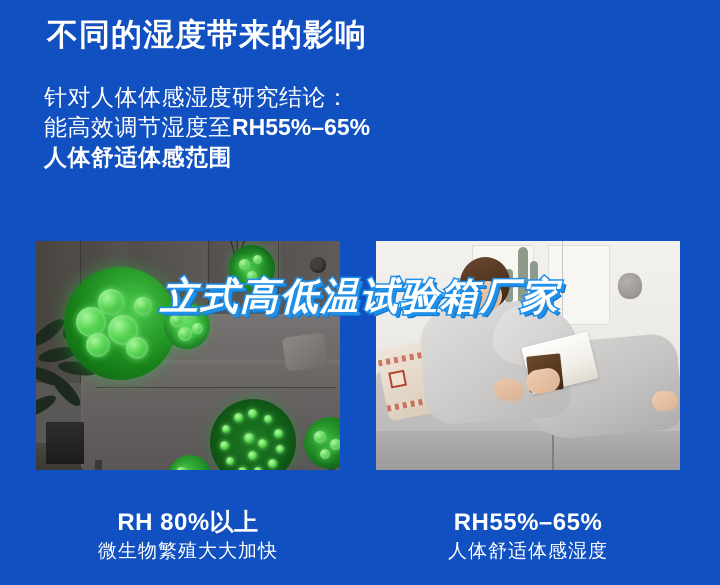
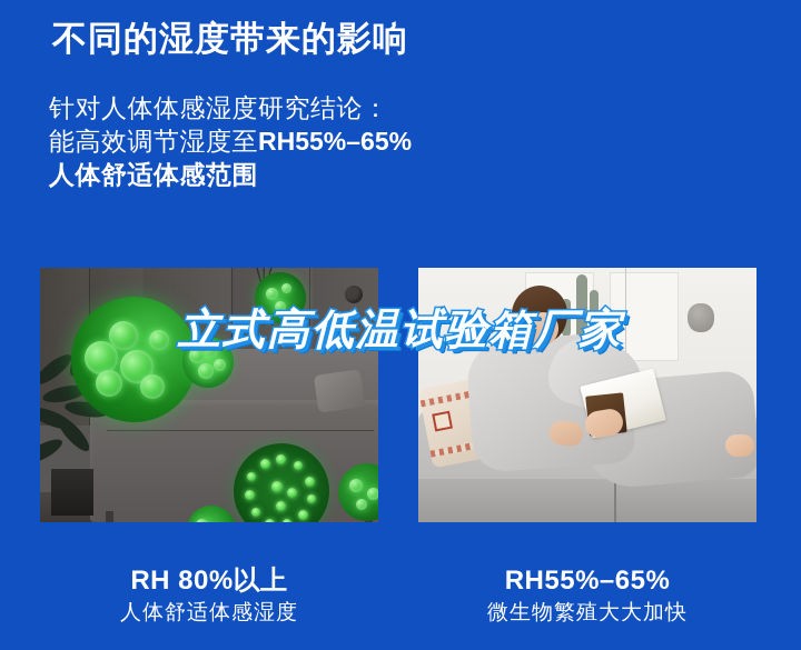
  不同的湿度带来的影响
  针对人体体感湿度研究结论：
  能高效调节湿度至RH55%–65%
  人体舒适体感范围
  立式高低温试验箱厂家
  RH 80%以上
- 微生物繁殖大大加快
+ 人体舒适体感湿度
  RH55%–65%
- 人体舒适体感湿度
+ 微生物繁殖大大加快
